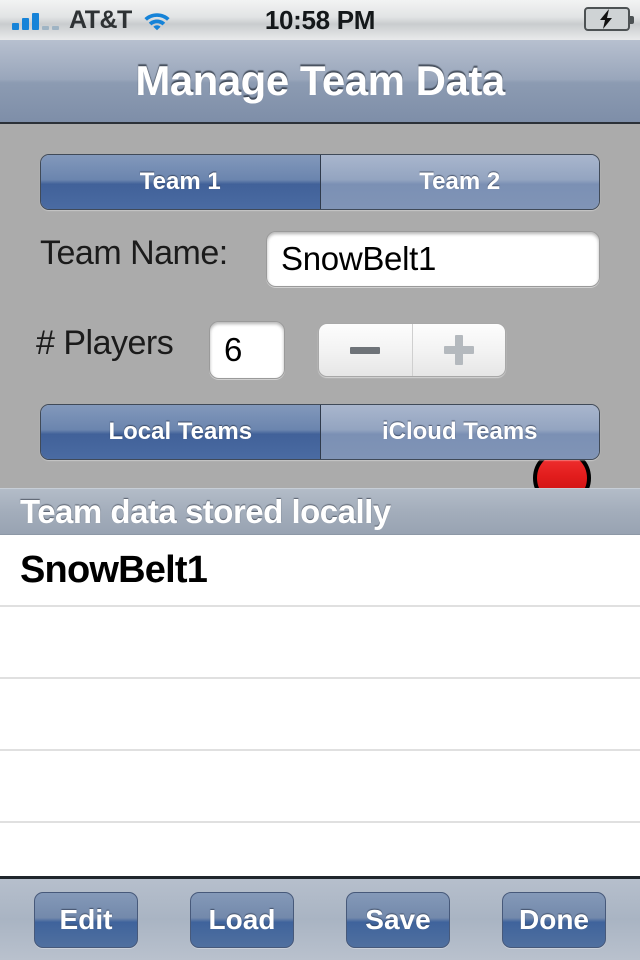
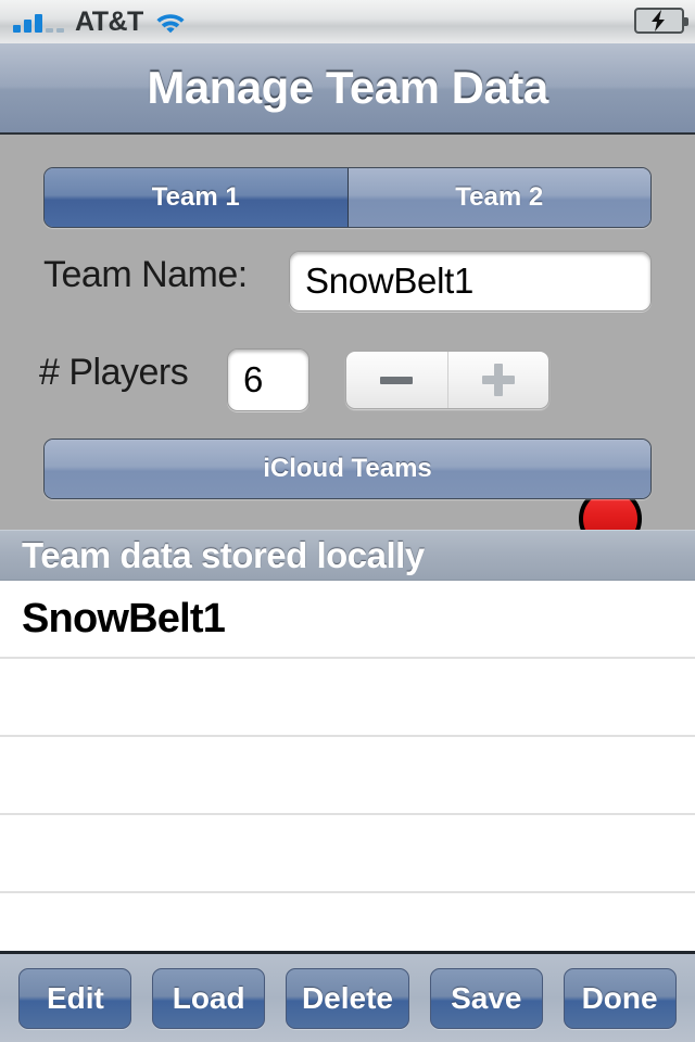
  AT&T
- 10:58 PM
  Manage Team Data
  Team 1
  Team 2
  Team Name:
  SnowBelt1
  # Players
  6
- Local Teams
  iCloud Teams
  Team data stored locally
  SnowBelt1
  Edit
  Load
+ Delete
  Save
  Done
